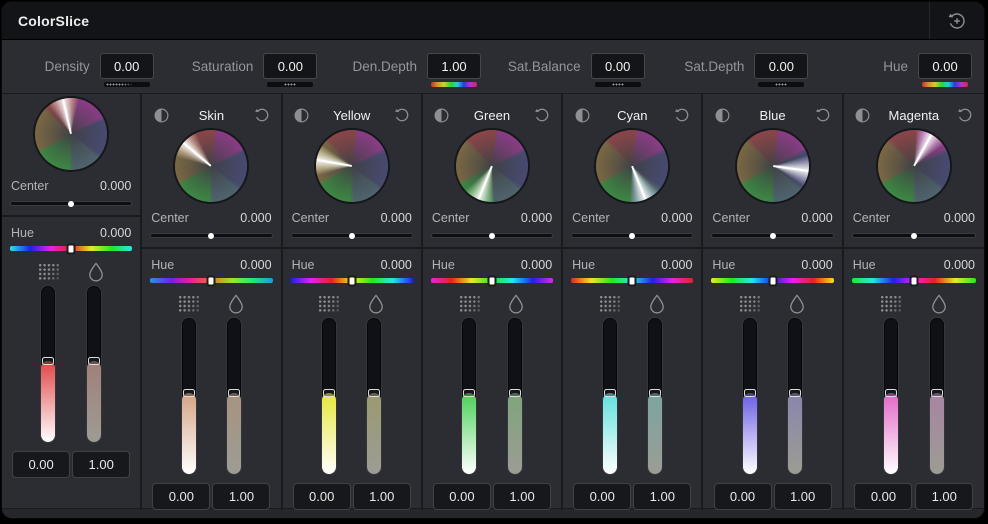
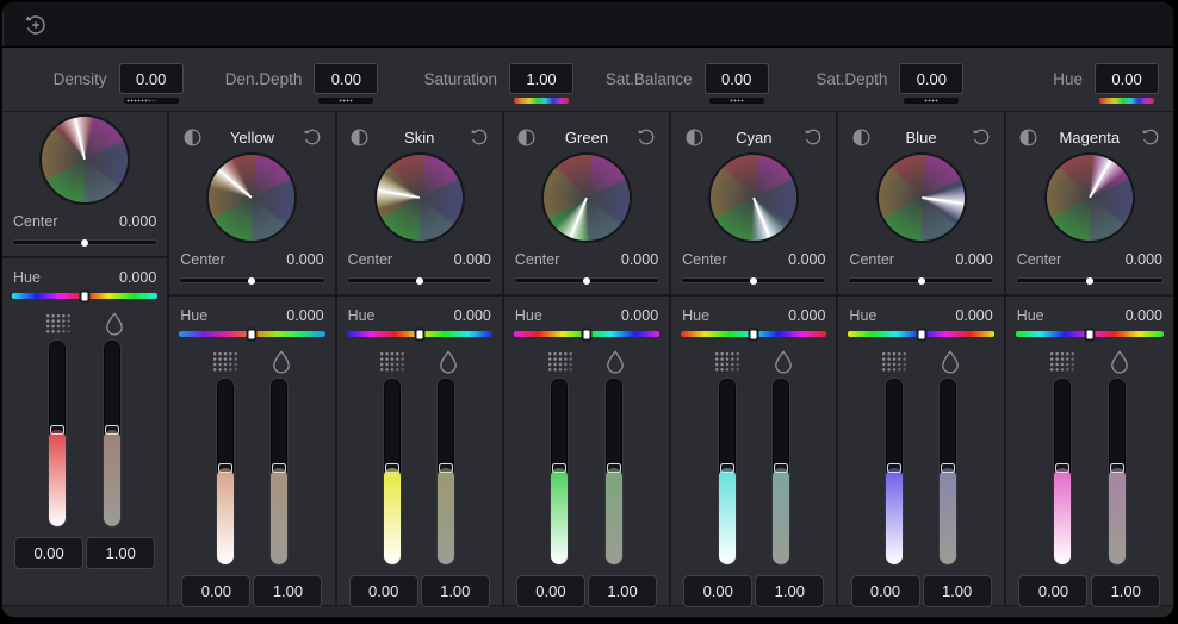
- ColorSlice
  Density
  0.00
- Saturation
+ Den.Depth
  0.00
- Den.Depth
+ Saturation
  1.00
  Sat.Balance
  0.00
  Sat.Depth
  0.00
  Hue
  0.00
  Center
  0.000
  Hue
  0.000
  0.00
  1.00
- Skin
+ Yellow
  Center
  0.000
  Hue
  0.000
  0.00
  1.00
- Yellow
+ Skin
  Center
  0.000
  Hue
  0.000
  0.00
  1.00
  Green
  Center
  0.000
  Hue
  0.000
  0.00
  1.00
  Cyan
  Center
  0.000
  Hue
  0.000
  0.00
  1.00
  Blue
  Center
  0.000
  Hue
  0.000
  0.00
  1.00
  Magenta
  Center
  0.000
  Hue
  0.000
  0.00
  1.00
